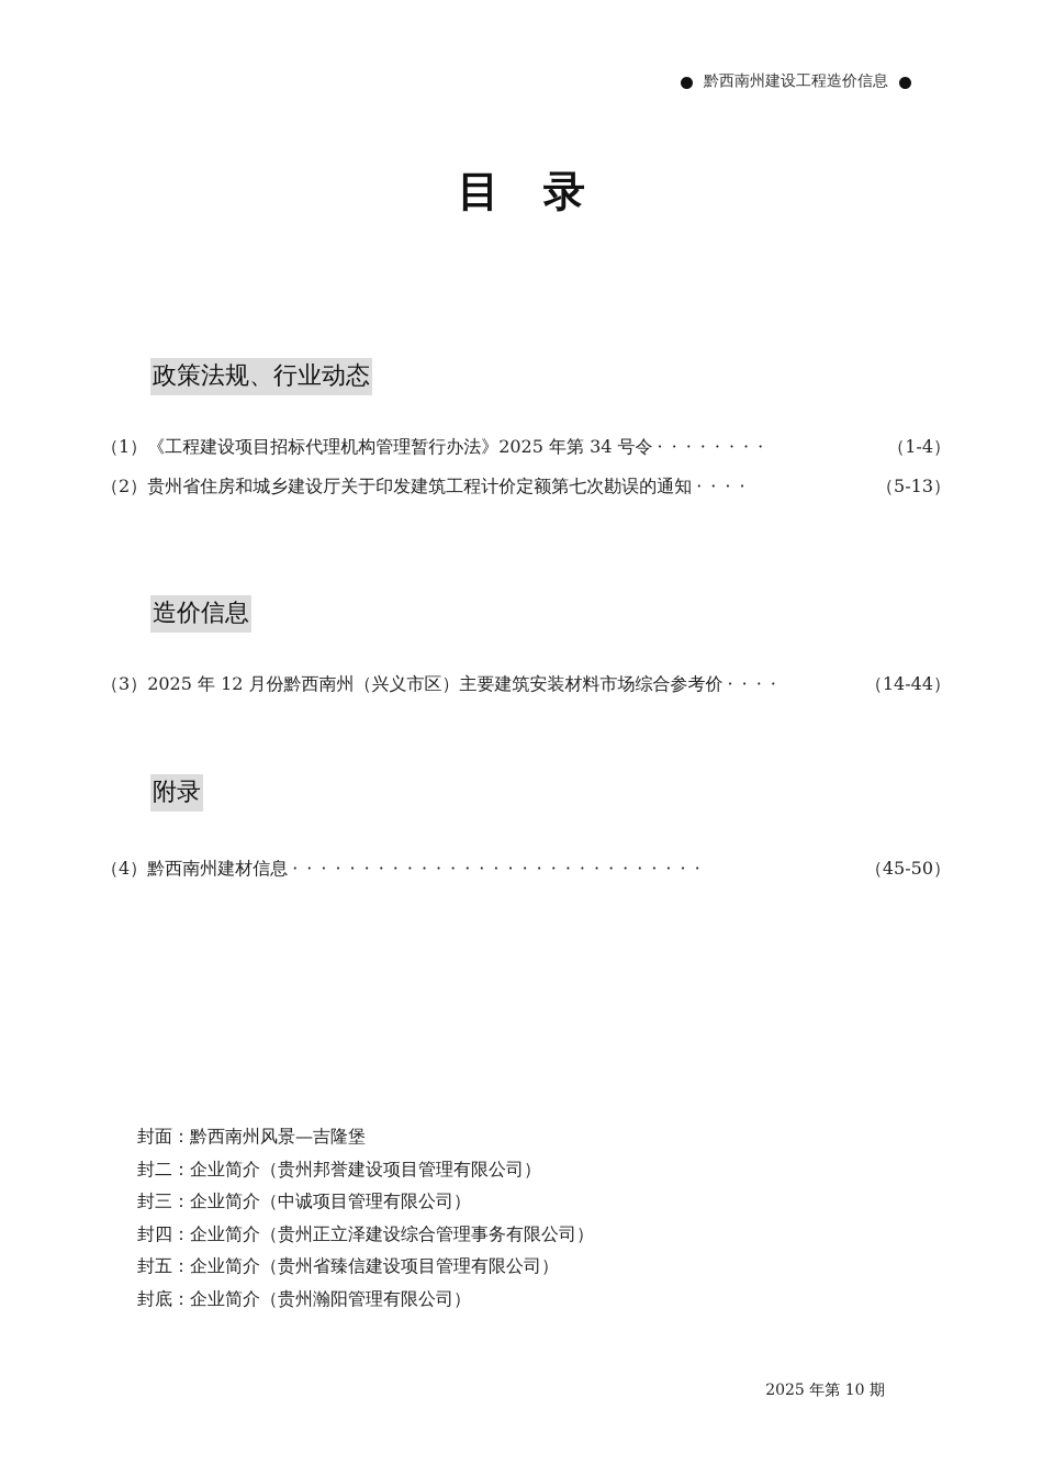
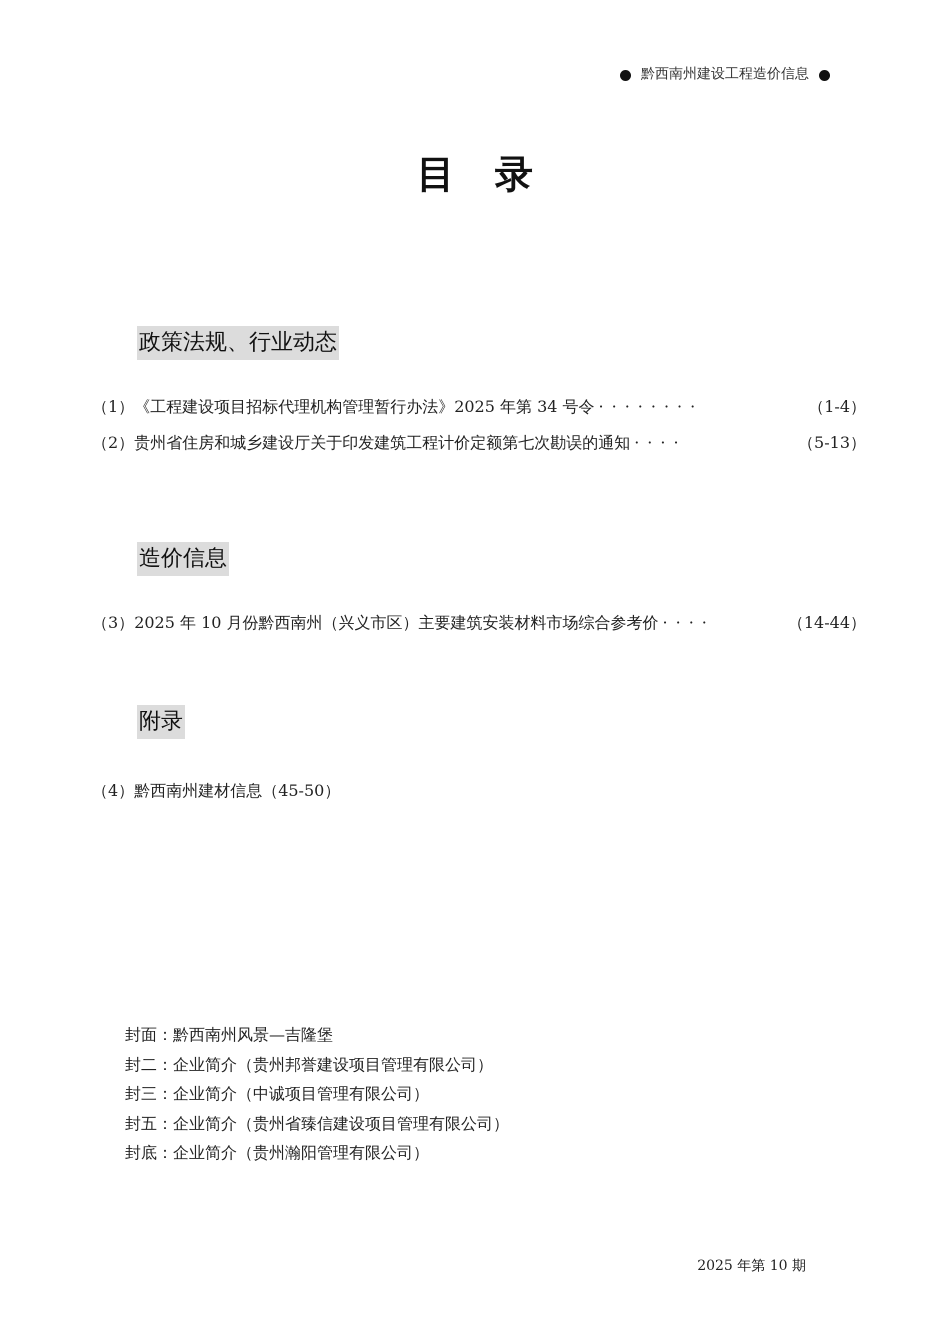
  黔西南州建设工程造价信息
  目录
  政策法规、行业动态
  （1）
  《工程建设项目招标代理机构管理暂行办法》2025 年第 34 号令
  ········
  （1-4）
  （2）
  贵州省住房和城乡建设厅关于印发建筑工程计价定额第七次勘误的通知
  ····
  （5-13）
  造价信息
  （3）
- 2025 年 12 月份黔西南州（兴义市区）主要建筑安装材料市场综合参考价
+ 2025 年 10 月份黔西南州（兴义市区）主要建筑安装材料市场综合参考价
  ····
  （14-44）
  附录
  （4）
  黔西南州建材信息
- ·····························
  （45-50）
  封面：黔西南州风景—吉隆堡
  封二：企业简介（贵州邦誉建设项目管理有限公司）
  封三：企业简介（中诚项目管理有限公司）
- 封四：企业简介（贵州正立泽建设综合管理事务有限公司）
  封五：企业简介（贵州省臻信建设项目管理有限公司）
  封底：企业简介（贵州瀚阳管理有限公司）
  2025 年第 10 期
